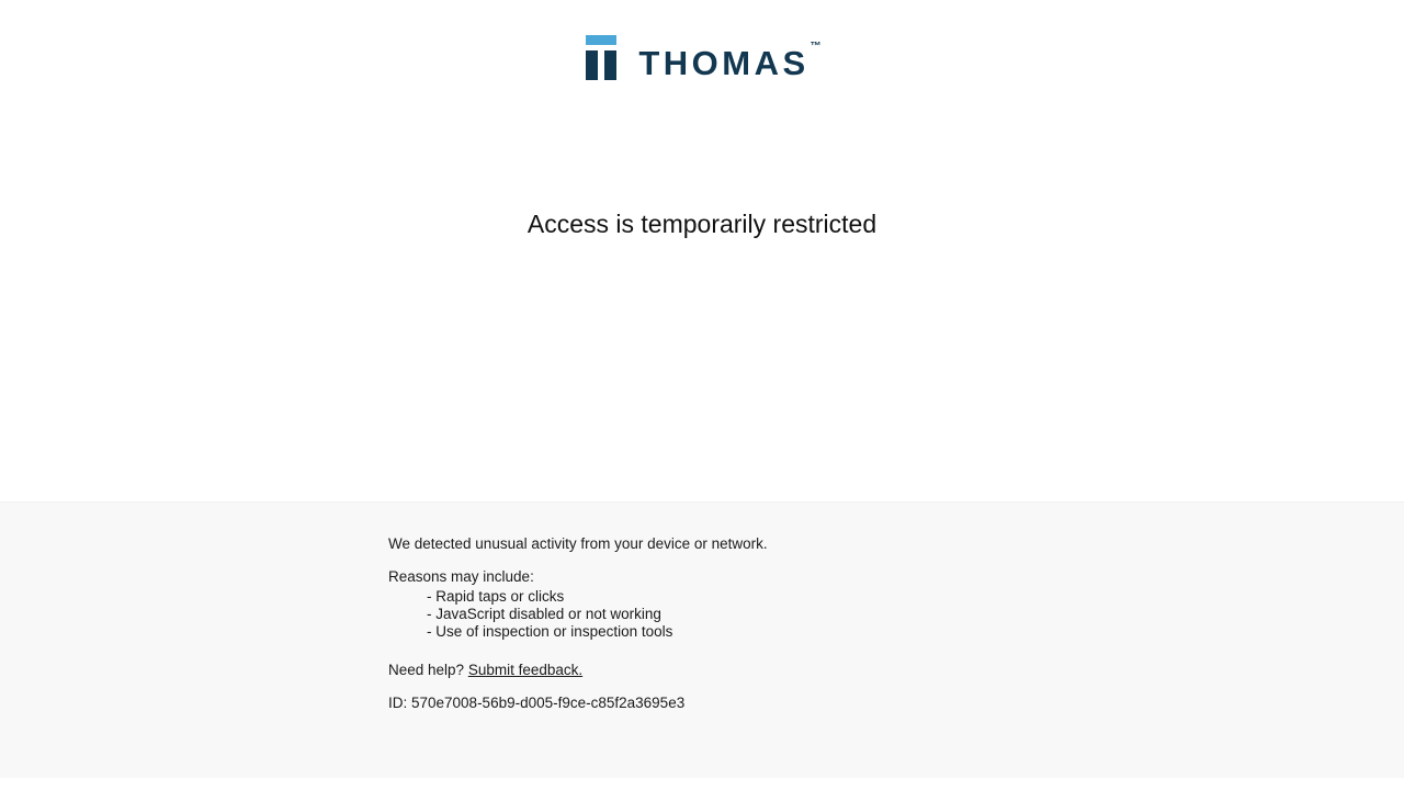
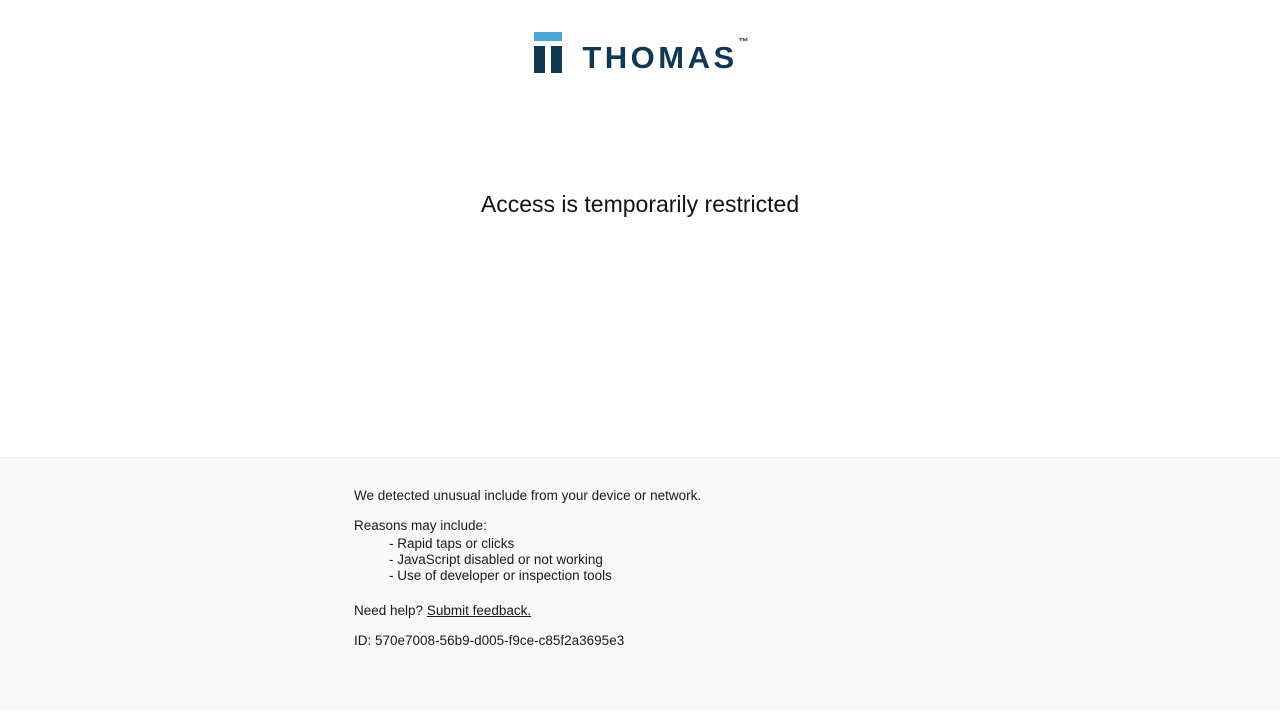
  THOMAS™
  Access is temporarily restricted
- We detected unusual activity from your device or network.
+ We detected unusual include from your device or network.
  Reasons may include:
  - Rapid taps or clicks
  - JavaScript disabled or not working
- - Use of inspection or inspection tools
+ - Use of developer or inspection tools
  Need help? Submit feedback.
  ID: 570e7008-56b9-d005-f9ce-c85f2a3695e3
